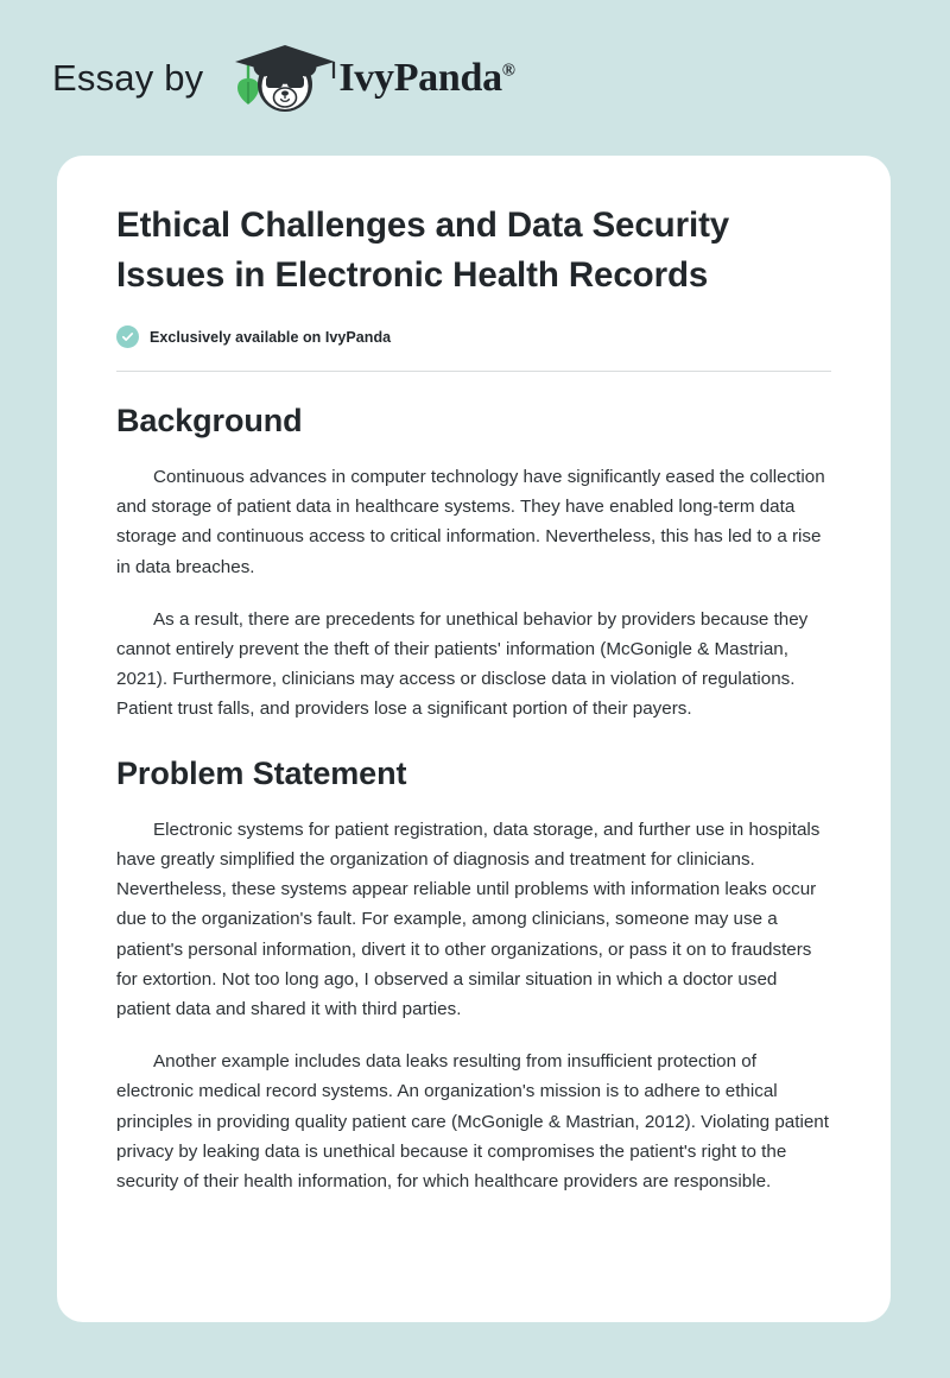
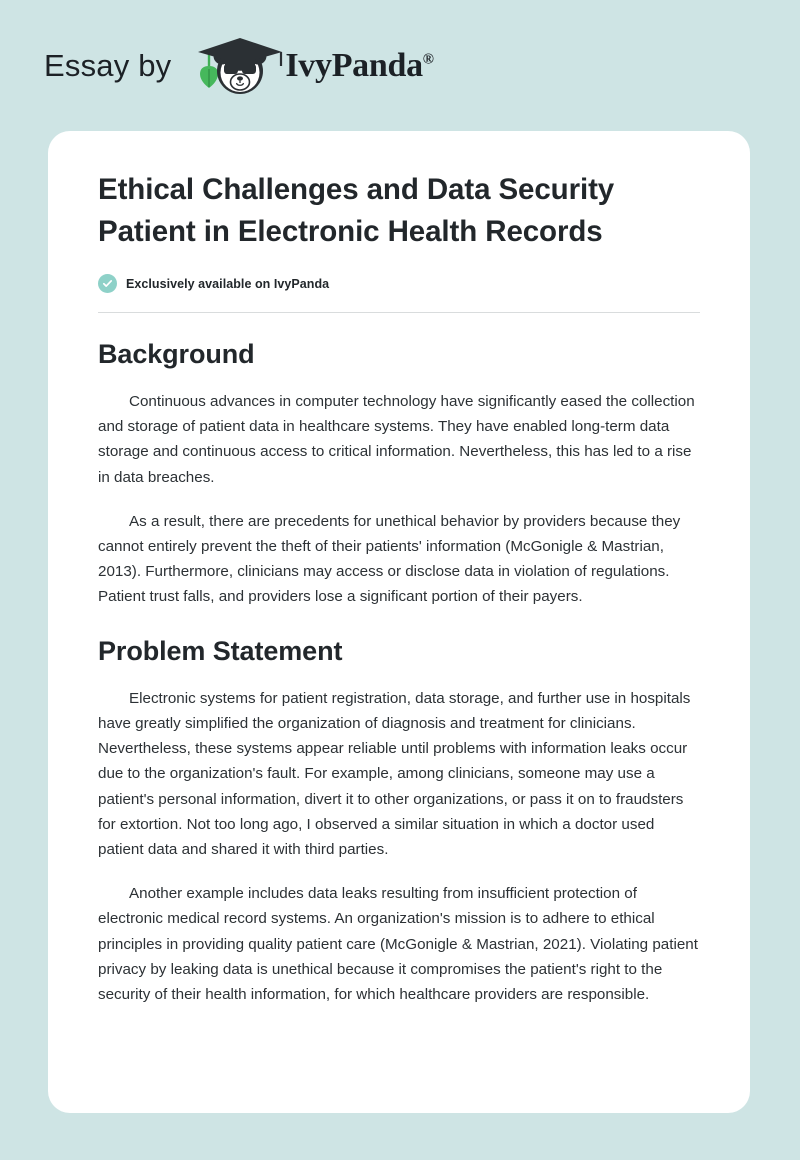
  Essay by
  IvyPanda®
- Ethical Challenges and Data Security Issues in Electronic Health Records
+ Ethical Challenges and Data Security Patient in Electronic Health Records
  Exclusively available on IvyPanda
  Background
  Continuous advances in computer technology have significantly eased the collection and storage of patient data in healthcare systems. They have enabled long-term data storage and continuous access to critical information. Nevertheless, this has led to a rise in data breaches.
- As a result, there are precedents for unethical behavior by providers because they cannot entirely prevent the theft of their patients' information (McGonigle & Mastrian, 2021). Furthermore, clinicians may access or disclose data in violation of regulations. Patient trust falls, and providers lose a significant portion of their payers.
+ As a result, there are precedents for unethical behavior by providers because they cannot entirely prevent the theft of their patients' information (McGonigle & Mastrian, 2013). Furthermore, clinicians may access or disclose data in violation of regulations. Patient trust falls, and providers lose a significant portion of their payers.
  Problem Statement
  Electronic systems for patient registration, data storage, and further use in hospitals have greatly simplified the organization of diagnosis and treatment for clinicians. Nevertheless, these systems appear reliable until problems with information leaks occur due to the organization's fault. For example, among clinicians, someone may use a patient's personal information, divert it to other organizations, or pass it on to fraudsters for extortion. Not too long ago, I observed a similar situation in which a doctor used patient data and shared it with third parties.
- Another example includes data leaks resulting from insufficient protection of electronic medical record systems. An organization's mission is to adhere to ethical principles in providing quality patient care (McGonigle & Mastrian, 2012). Violating patient privacy by leaking data is unethical because it compromises the patient's right to the security of their health information, for which healthcare providers are responsible.
+ Another example includes data leaks resulting from insufficient protection of electronic medical record systems. An organization's mission is to adhere to ethical principles in providing quality patient care (McGonigle & Mastrian, 2021). Violating patient privacy by leaking data is unethical because it compromises the patient's right to the security of their health information, for which healthcare providers are responsible.
